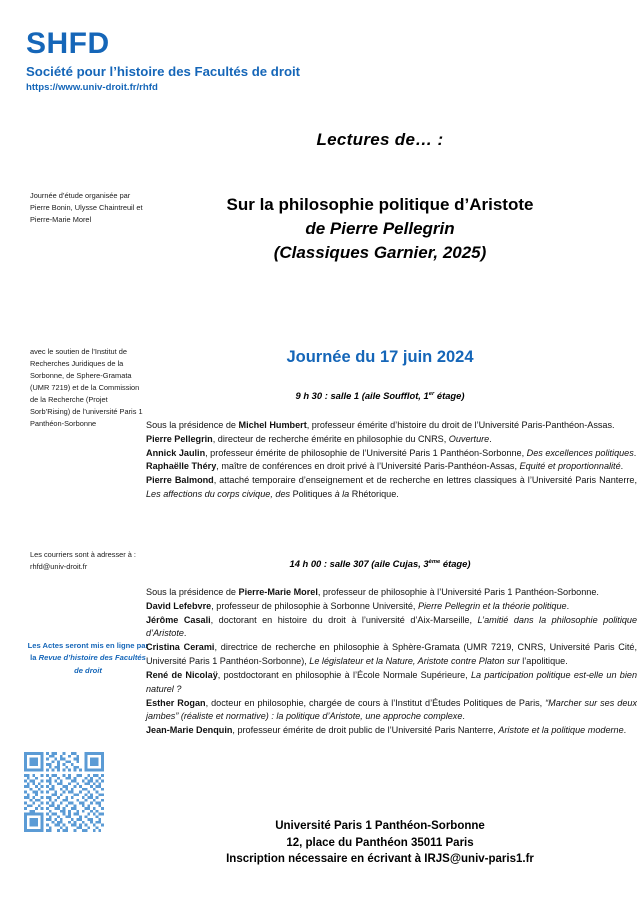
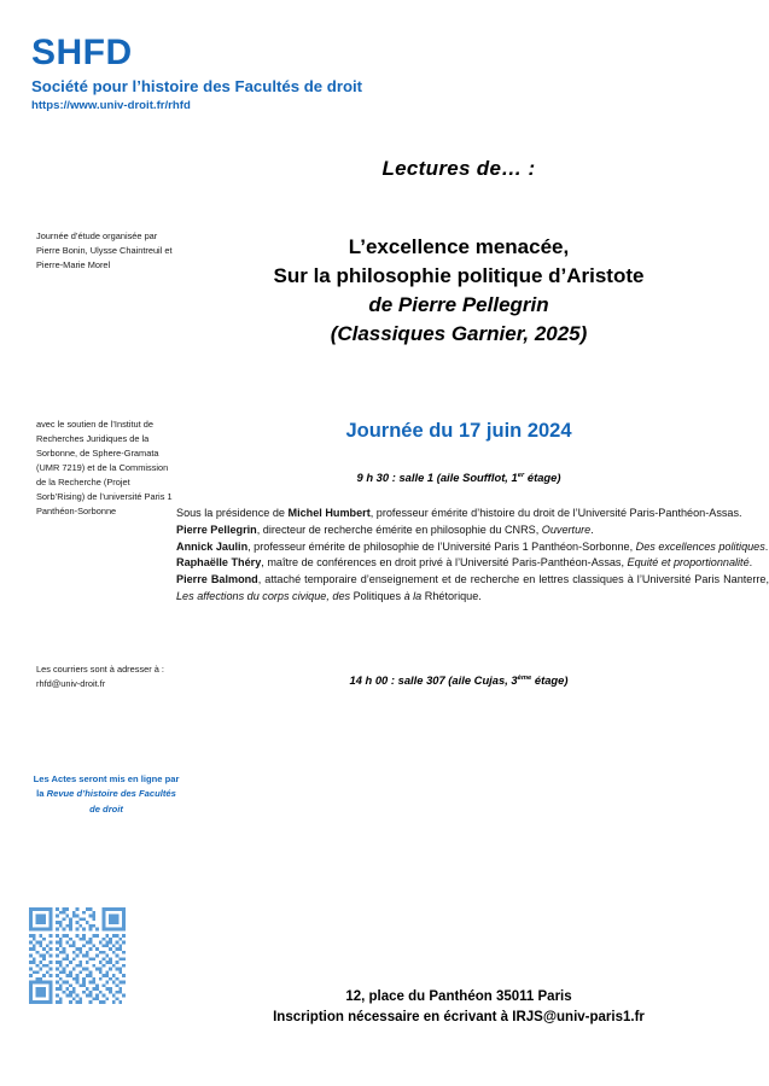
  SHFD
  Société pour l’histoire des Facultés de droit
  https://www.univ-droit.fr/rhfd
  Journée d’étude organisée par Pierre Bonin, Ulysse Chaintreuil et Pierre-Marie Morel
  avec le soutien de l’Institut de Recherches Juridiques de la Sorbonne, de Sphere-Gramata (UMR 7219) et de la Commission de la Recherche (Projet Sorb’Rising) de l’université Paris 1 Panthéon-Sorbonne
  Les courriers sont à adresser à : rhfd@univ-droit.fr
  Les Actes seront mis en ligne par la Revue d’histoire des Facultés de droit
  Lectures de… :
+ L’excellence menacée,
  Sur la philosophie politique d’Aristote
  de Pierre Pellegrin
  (Classiques Garnier, 2025)
  Journée du 17 juin 2024
  9 h 30 : salle 1 (aile Soufflot, 1 étage)
  Sous la présidence de Michel Humbert, professeur émérite d’histoire du droit de l’Université Paris-Panthéon-Assas.
  Pierre Pellegrin, directeur de recherche émérite en philosophie du CNRS, Ouverture.
  Annick Jaulin, professeur émérite de philosophie de l’Université Paris 1 Panthéon-Sorbonne, Des excellences politiques.
  Raphaëlle Théry, maître de conférences en droit privé à l’Université Paris-Panthéon-Assas, Equité et proportionnalité.
  Pierre Balmond, attaché temporaire d’enseignement et de recherche en lettres classiques à l’Université Paris Nanterre, Les affections du corps civique, des Politiques à la Rhétorique.
  14 h 00 : salle 307 (aile Cujas, 3 étage)
- Sous la présidence de Pierre-Marie Morel, professeur de philosophie à l’Université Paris 1 Panthéon-Sorbonne.
- David Lefebvre, professeur de philosophie à Sorbonne Université, Pierre Pellegrin et la théorie politique.
- Jérôme Casali, doctorant en histoire du droit à l’université d’Aix-Marseille, L’amitié dans la philosophie politique d’Aristote.
- Cristina Cerami, directrice de recherche en philosophie à Sphère-Gramata (UMR 7219, CNRS, Université Paris Cité, Université Paris 1 Panthéon-Sorbonne), Le législateur et la Nature, Aristote contre Platon sur l’apolitique.
- René de Nicolaÿ, postdoctorant en philosophie à l’École Normale Supérieure, La participation politique est-elle un bien naturel ?
- Esther Rogan, docteur en philosophie, chargée de cours à l’Institut d’Études Politiques de Paris, “Marcher sur ses deux jambes” (réaliste et normative) : la politique d’Aristote, une approche complexe.
- Jean-Marie Denquin, professeur émérite de droit public de l’Université Paris Nanterre, Aristote et la politique moderne.
- Université Paris 1 Panthéon-Sorbonne
  12, place du Panthéon 35011 Paris
  Inscription nécessaire en écrivant à IRJS@univ-paris1.fr
